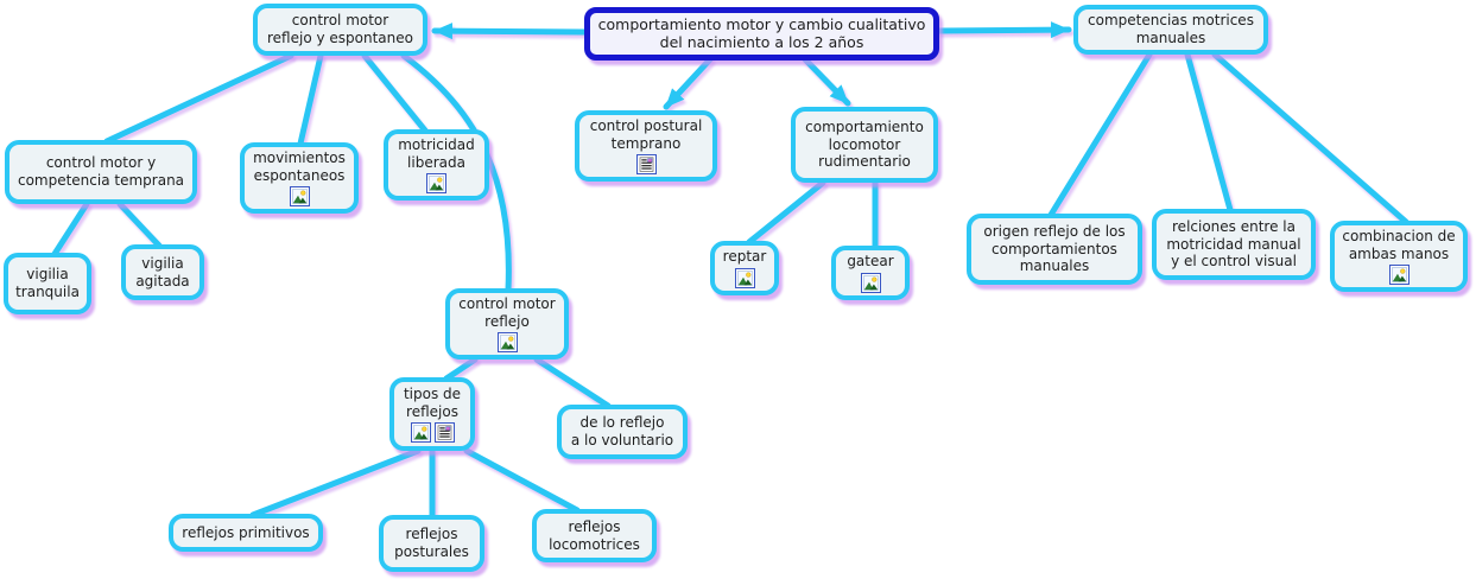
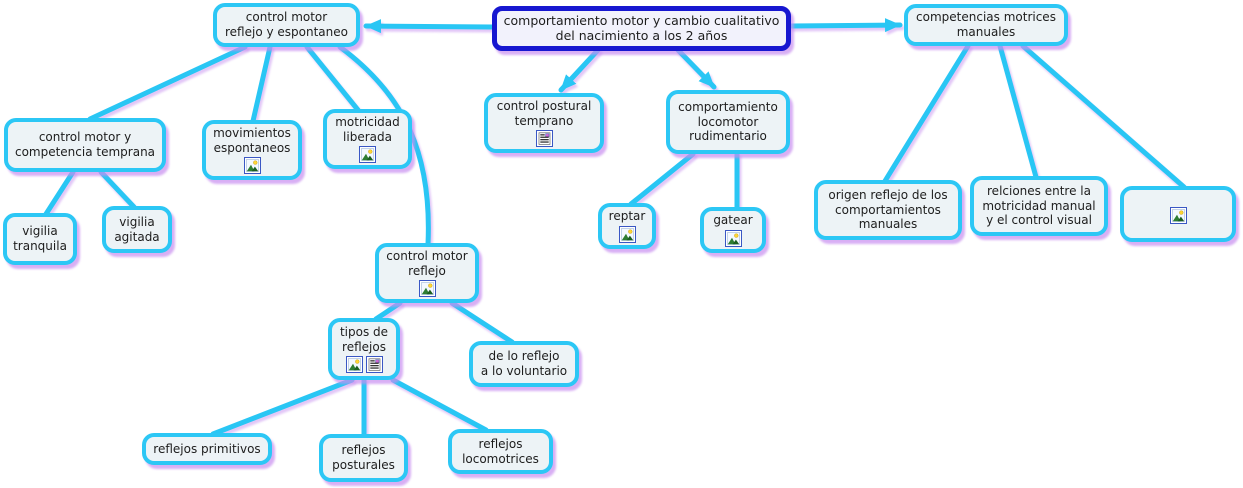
  comportamiento motor y cambio cualitativo
  del nacimiento a los 2 años
  control motor
  reflejo y espontaneo
  competencias motrices
  manuales
  control postural
  temprano
  comportamiento
  locomotor
  rudimentario
  control motor y
  competencia temprana
  movimientos
  espontaneos
  motricidad
  liberada
  vigilia
  tranquila
  vigilia
  agitada
  control motor
  reflejo
  tipos de
  reflejos
  de lo reflejo
  a lo voluntario
  reflejos primitivos
  reflejos
  posturales
  reflejos
  locomotrices
  reptar
  gatear
  origen reflejo de los
  comportamientos
  manuales
  relciones entre la
  motricidad manual
  y el control visual
- combinacion de
- ambas manos
